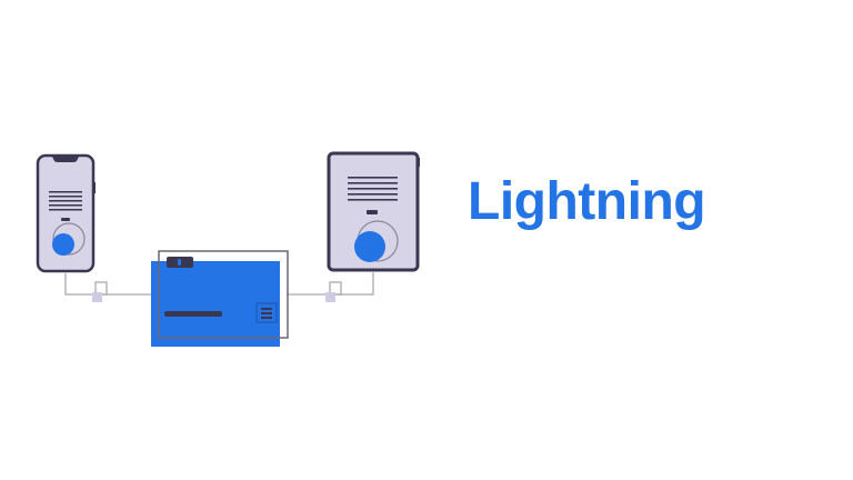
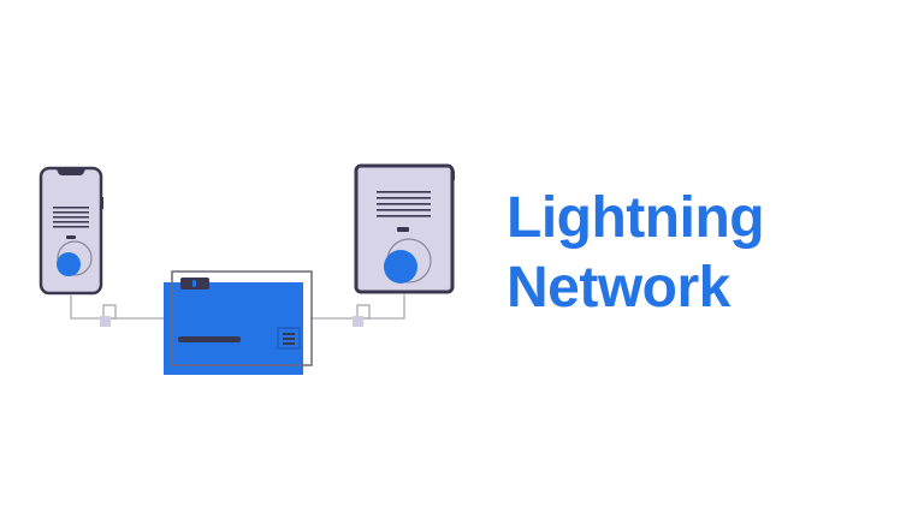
  Lightning
+ Network
